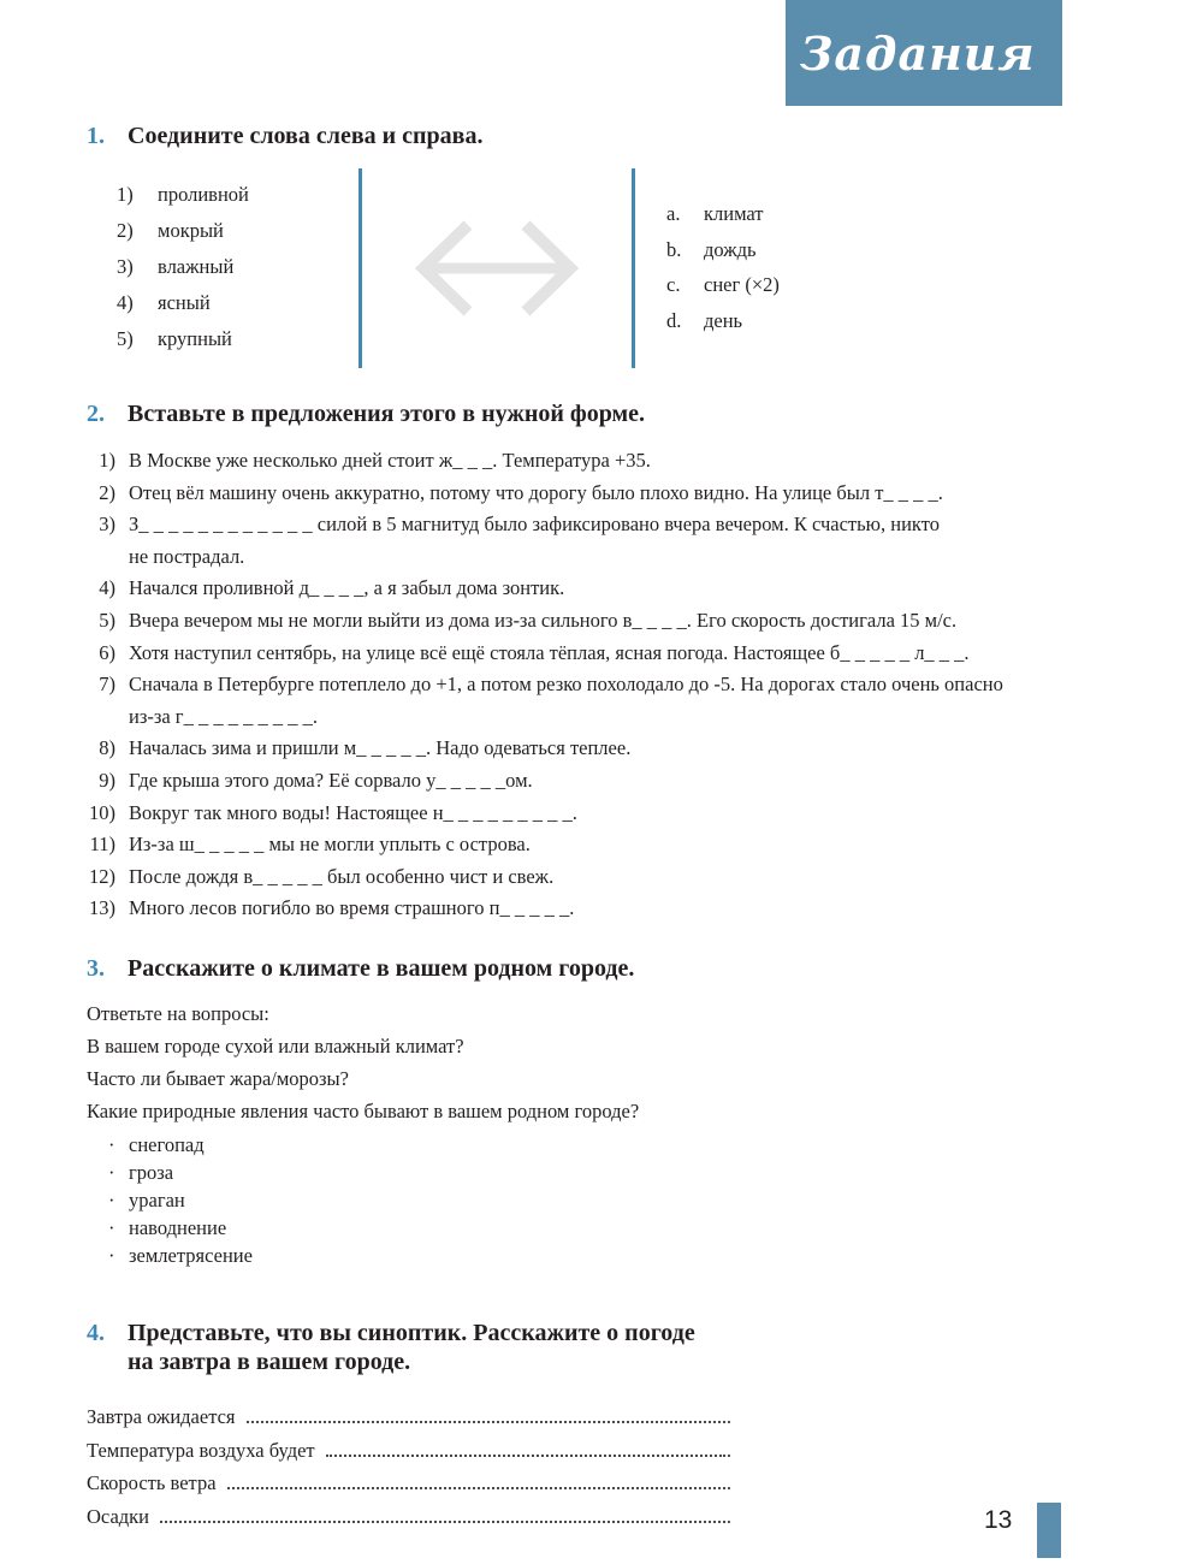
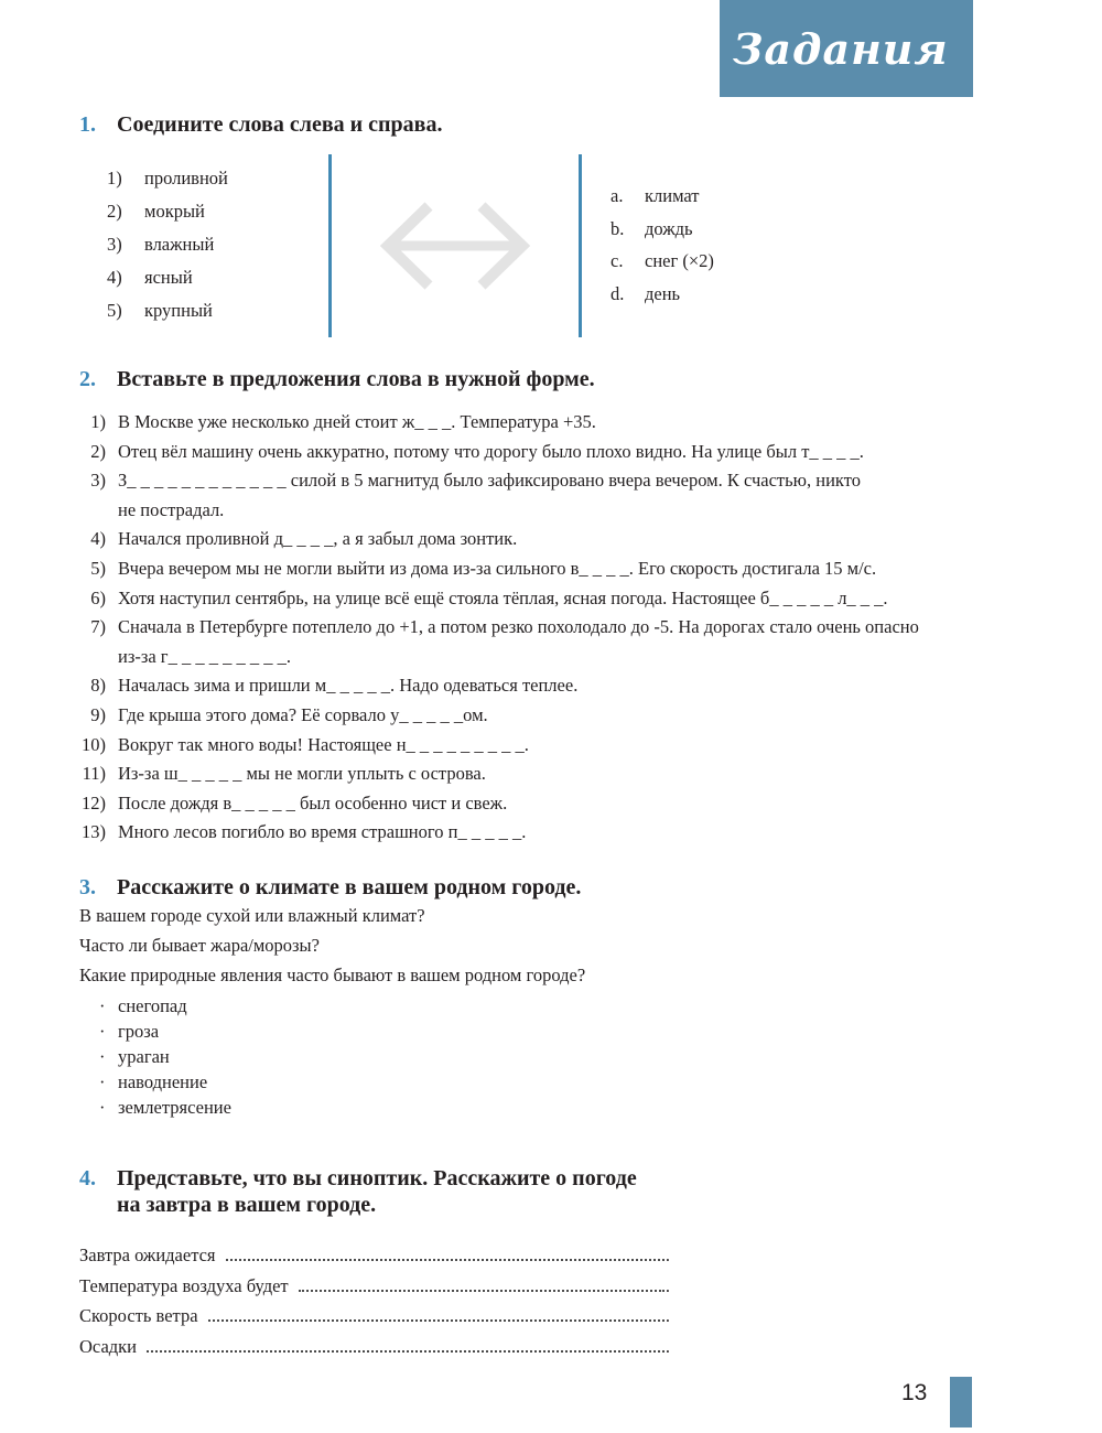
  Задания
  1.
  Соедините слова слева и справа.
  1)
  проливной
  2)
  мокрый
  3)
  влажный
  4)
  ясный
  5)
  крупный
  a.
  климат
  b.
  дождь
  c.
  снег (×2)
  d.
  день
  2.
- Вставьте в предложения этого в нужной форме.
+ Вставьте в предложения слова в нужной форме.
  1)
  В Москве уже несколько дней стоит ж_ _ _. Температура +35.
  2)
  Отец вёл машину очень аккуратно, потому что дорогу было плохо видно. На улице был т_ _ _ _.
  3)
  З_ _ _ _ _ _ _ _ _ _ _ _ силой в 5 магнитуд было зафиксировано вчера вечером. К счастью, никто
  не пострадал.
  4)
  Начался проливной д_ _ _ _, а я забыл дома зонтик.
  5)
  Вчера вечером мы не могли выйти из дома из-за сильного в_ _ _ _. Его скорость достигала 15 м/с.
  6)
  Хотя наступил сентябрь, на улице всё ещё стояла тёплая, ясная погода. Настоящее б_ _ _ _ _ л_ _ _.
  7)
  Сначала в Петербурге потеплело до +1, а потом резко похолодало до -5. На дорогах стало очень опасно
  из-за г_ _ _ _ _ _ _ _ _.
  8)
  Началась зима и пришли м_ _ _ _ _. Надо одеваться теплее.
  9)
  Где крыша этого дома? Её сорвало у_ _ _ _ _ом.
  10)
  Вокруг так много воды! Настоящее н_ _ _ _ _ _ _ _ _.
  11)
  Из-за ш_ _ _ _ _ мы не могли уплыть с острова.
  12)
  После дождя в_ _ _ _ _ был особенно чист и свеж.
  13)
  Много лесов погибло во время страшного п_ _ _ _ _.
  3.
  Расскажите о климате в вашем родном городе.
- Ответьте на вопросы:
  В вашем городе сухой или влажный климат?
  Часто ли бывает жара/морозы?
  Какие природные явления часто бывают в вашем родном городе?
  ·
  снегопад
  ·
  гроза
  ·
  ураган
  ·
  наводнение
  ·
  землетрясение
  4.
  Представьте, что вы синоптик. Расскажите о погоде
  на завтра в вашем городе.
  Завтра ожидается
  .
  Температура воздуха будет
  .
  Скорость ветра
  .
  Осадки
  .
  13
